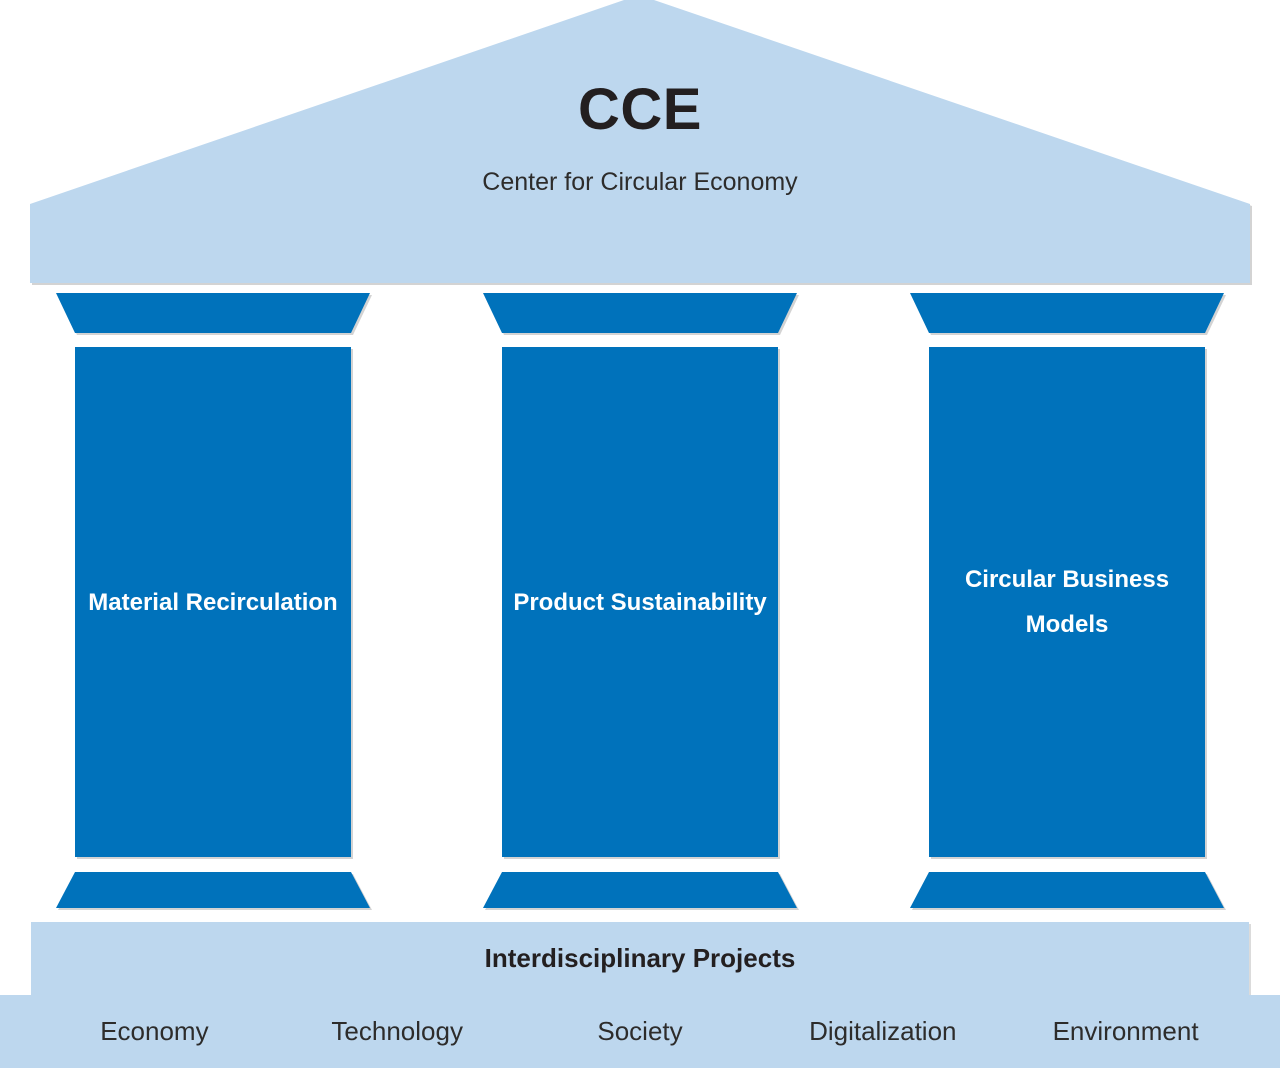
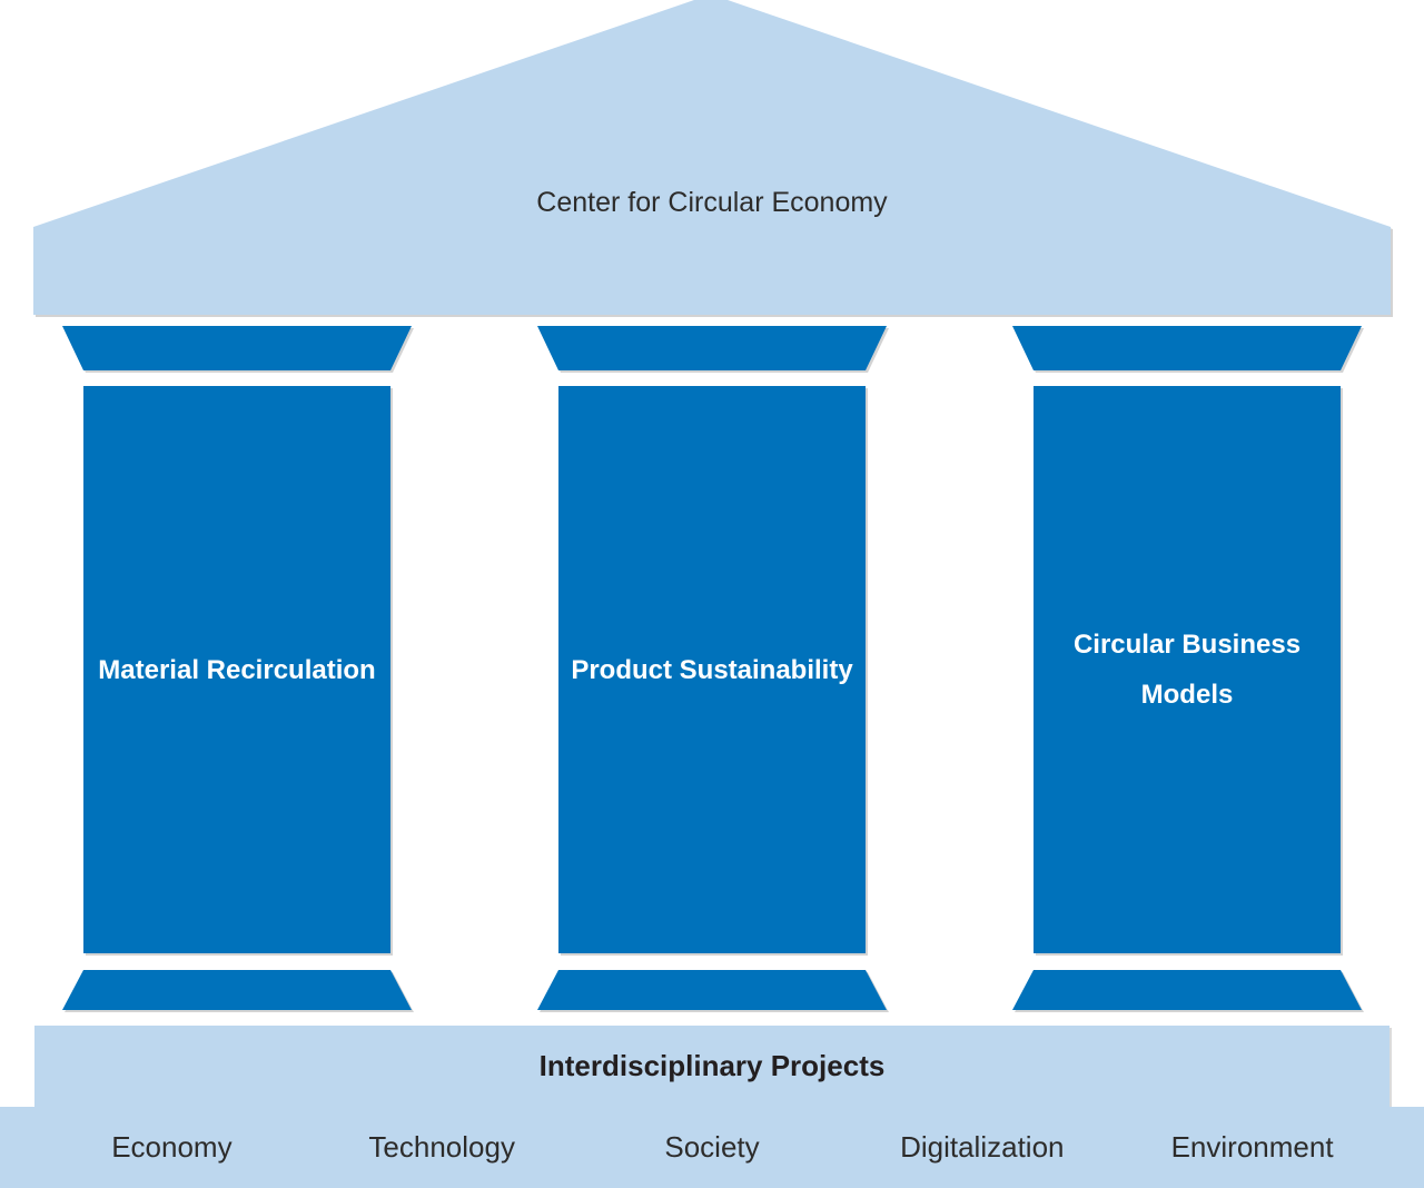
- CCE
  Center for Circular Economy
  Material Recirculation
  Product Sustainability
  Circular Business Models
  Interdisciplinary Projects
  Economy
  Technology
  Society
  Digitalization
  Environment
